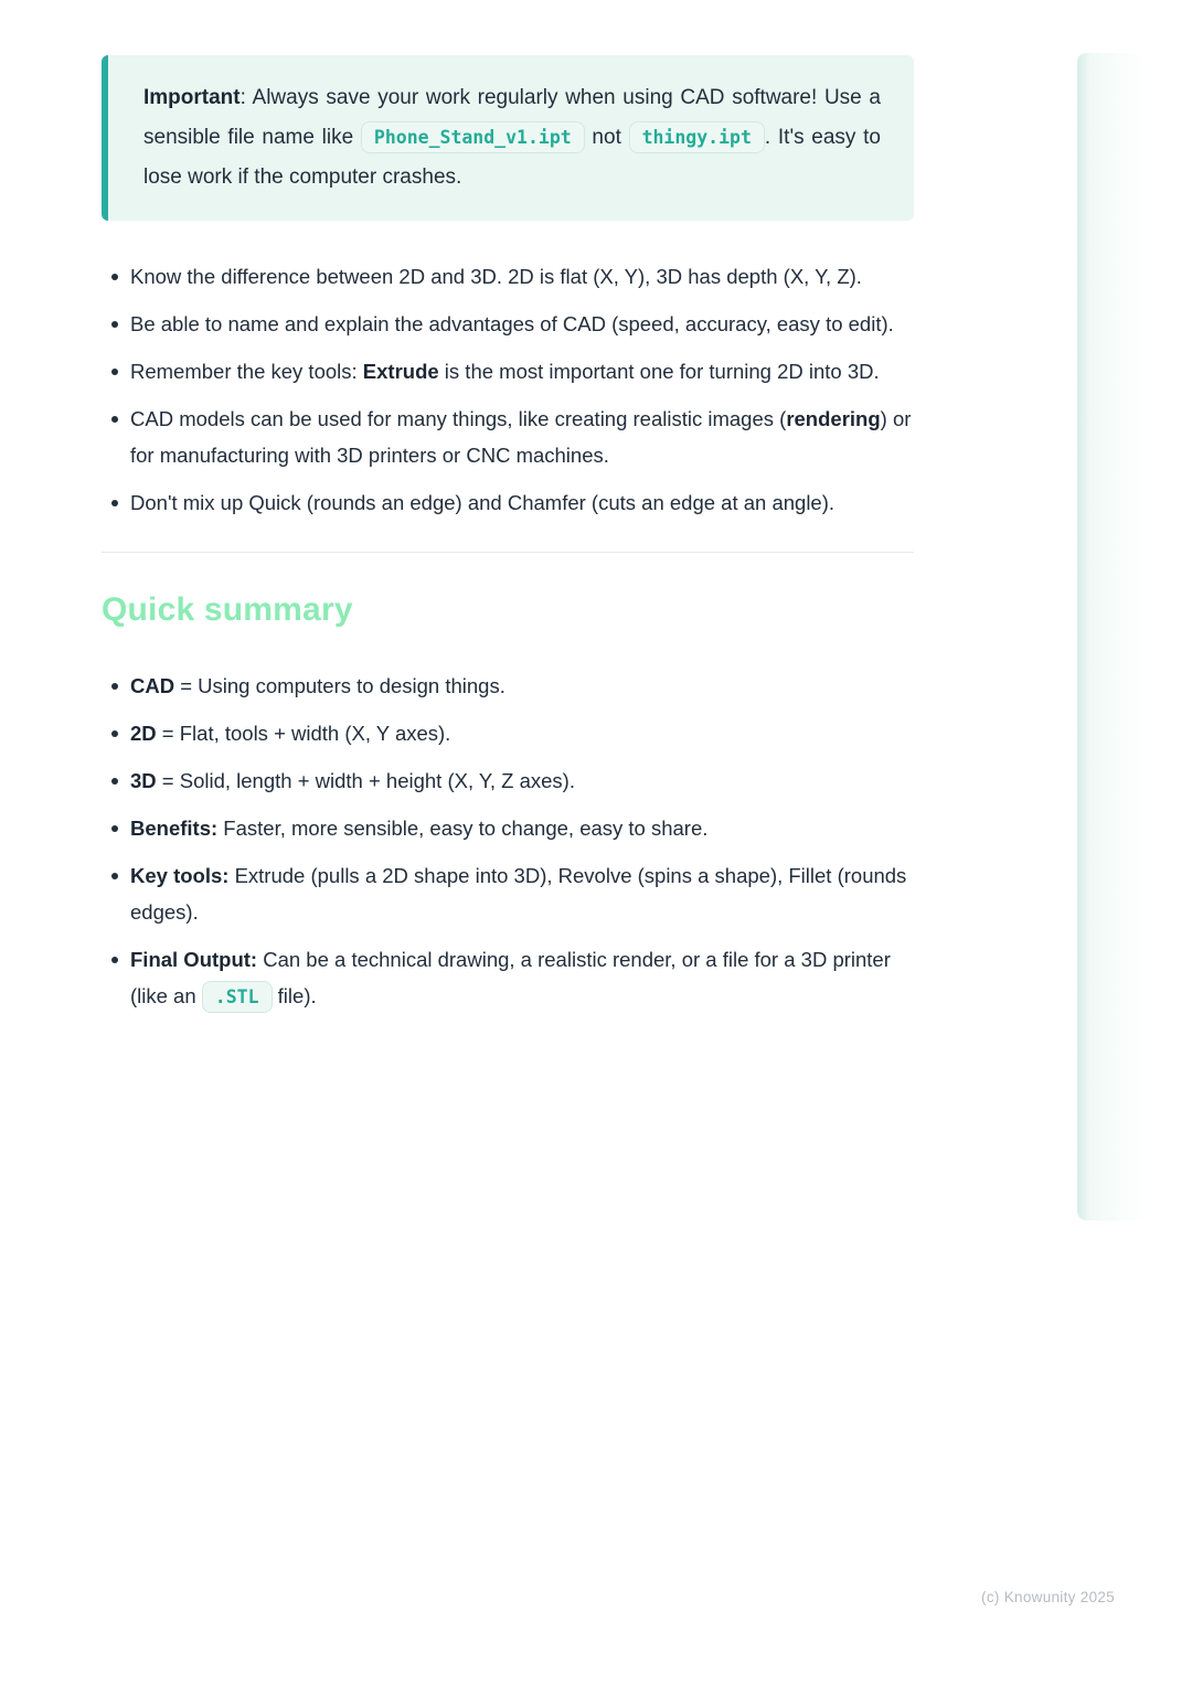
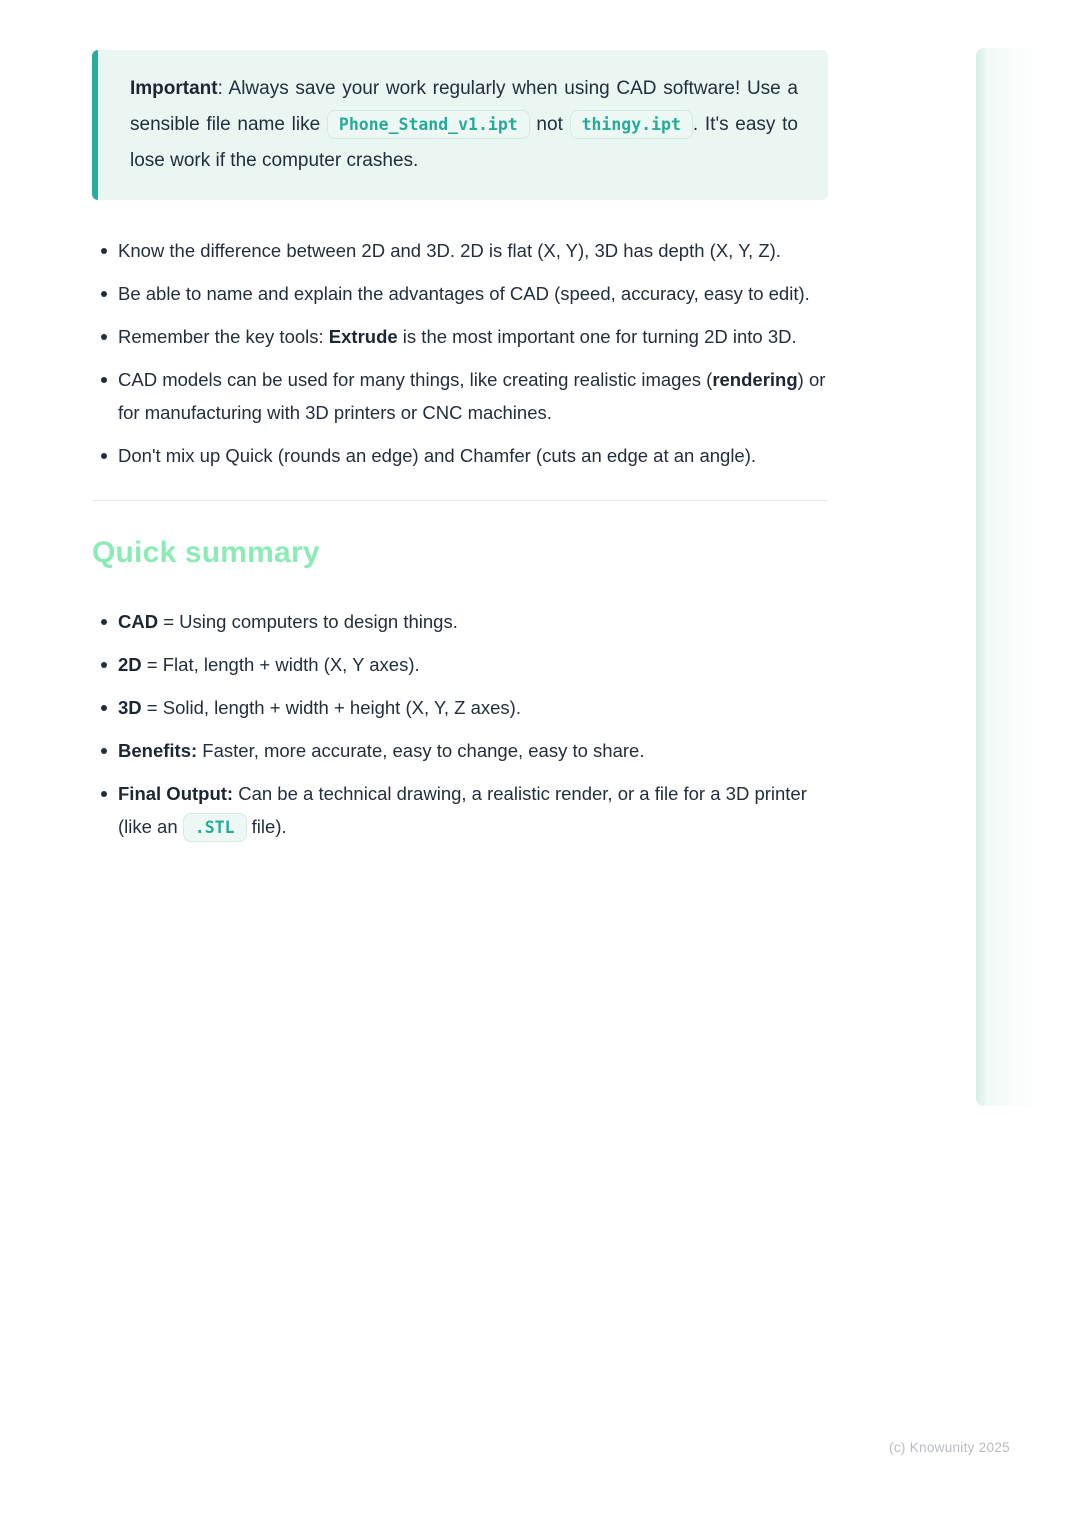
  Important: Always save your work regularly when using CAD software! Use a sensible file name like Phone_Stand_v1.ipt not thingy.ipt . It's easy to lose work if the computer crashes.
  Know the difference between 2D and 3D. 2D is flat (X, Y), 3D has depth (X, Y, Z).
  Be able to name and explain the advantages of CAD (speed, accuracy, easy to edit).
  Remember the key tools: Extrude is the most important one for turning 2D into 3D.
  CAD models can be used for many things, like creating realistic images (rendering) or for manufacturing with 3D printers or CNC machines.
  Don't mix up Quick (rounds an edge) and Chamfer (cuts an edge at an angle).
  Quick summary
  CAD = Using computers to design things.
- 2D = Flat, tools + width (X, Y axes).
+ 2D = Flat, length + width (X, Y axes).
  3D = Solid, length + width + height (X, Y, Z axes).
- Benefits: Faster, more sensible, easy to change, easy to share.
+ Benefits: Faster, more accurate, easy to change, easy to share.
- Key tools: Extrude (pulls a 2D shape into 3D), Revolve (spins a shape), Fillet (rounds edges).
  Final Output: Can be a technical drawing, a realistic render, or a file for a 3D printer (like an .STL file).
  (c) Knowunity 2025
